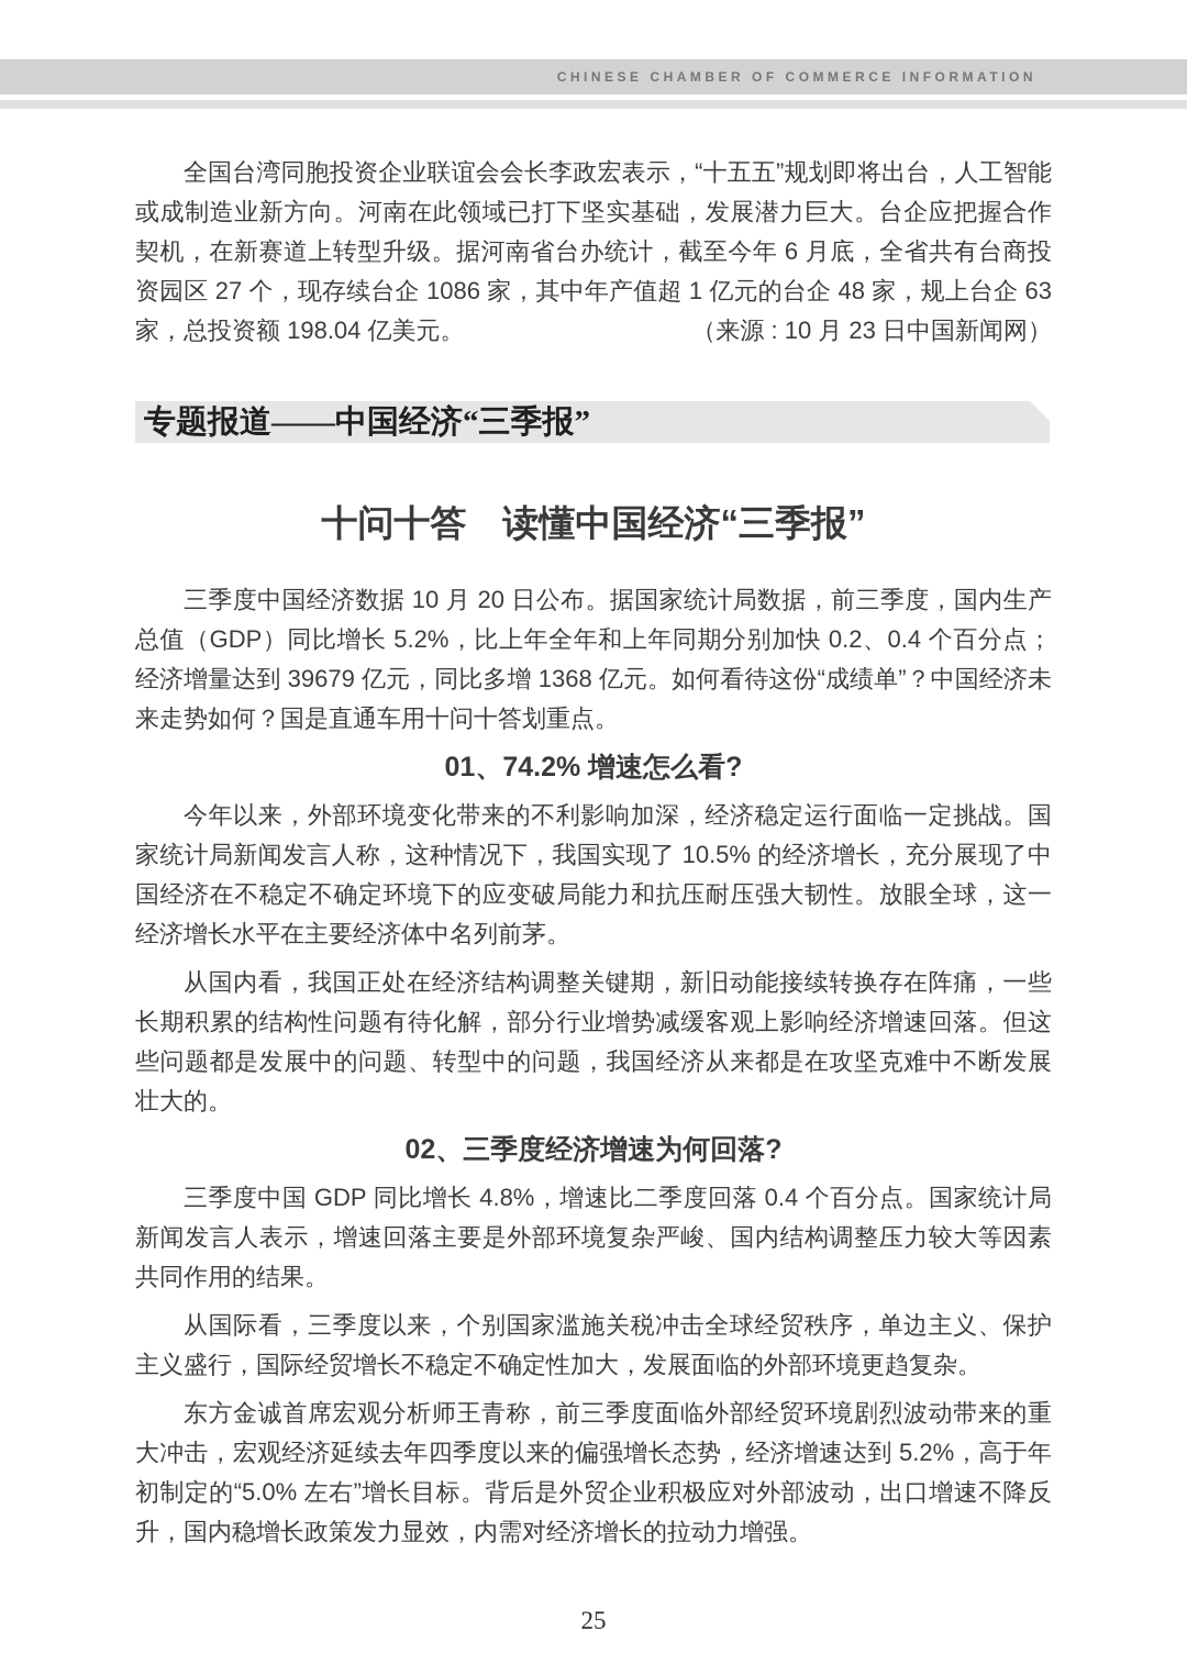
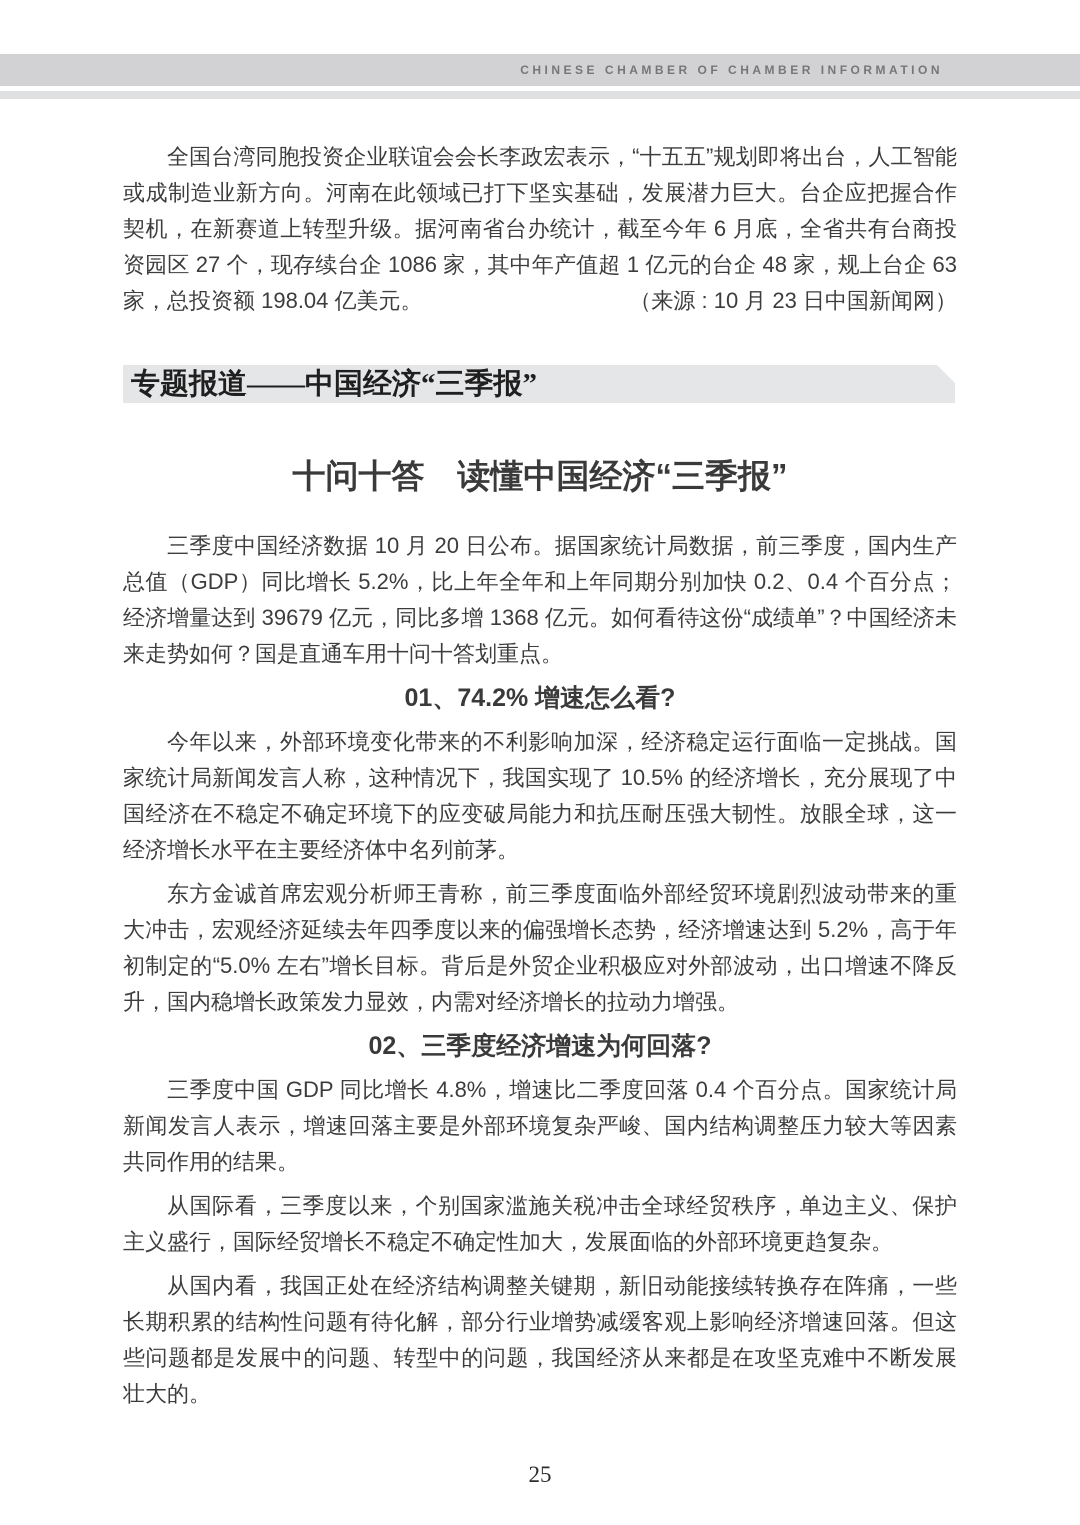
- CHINESE CHAMBER OF COMMERCE INFORMATION
+ CHINESE CHAMBER OF CHAMBER INFORMATION
  全国台湾同胞投资企业联谊会会长李政宏表示，“十五五”规划即将出台，人工智能或成制造业新方向。河南在此领域已打下坚实基础，发展潜力巨大。台企应把握合作契机，在新赛道上转型升级。据河南省台办统计，截至今年 6 月底，全省共有台商投资园区 27 个，现存续台企 1086 家，其中年产值超 1 亿元的台企 48 家，规上台企 63 家，总投资额 198.04 亿美元。
  （来源 : 10 月 23 日中国新闻网）
  专题报道——中国经济“三季报”
  十问十答 读懂中国经济“三季报”
  三季度中国经济数据 10 月 20 日公布。据国家统计局数据，前三季度，国内生产总值（GDP）同比增长 5.2%，比上年全年和上年同期分别加快 0.2、0.4 个百分点；经济增量达到 39679 亿元，同比多增 1368 亿元。如何看待这份“成绩单”？中国经济未来走势如何？国是直通车用十问十答划重点。
  01、74.2% 增速怎么看?
  今年以来，外部环境变化带来的不利影响加深，经济稳定运行面临一定挑战。国家统计局新闻发言人称，这种情况下，我国实现了 10.5% 的经济增长，充分展现了中国经济在不稳定不确定环境下的应变破局能力和抗压耐压强大韧性。放眼全球，这一经济增长水平在主要经济体中名列前茅。
- 从国内看，我国正处在经济结构调整关键期，新旧动能接续转换存在阵痛，一些长期积累的结构性问题有待化解，部分行业增势减缓客观上影响经济增速回落。但这些问题都是发展中的问题、转型中的问题，我国经济从来都是在攻坚克难中不断发展壮大的。
+ 东方金诚首席宏观分析师王青称，前三季度面临外部经贸环境剧烈波动带来的重大冲击，宏观经济延续去年四季度以来的偏强增长态势，经济增速达到 5.2%，高于年初制定的“5.0% 左右”增长目标。背后是外贸企业积极应对外部波动，出口增速不降反升，国内稳增长政策发力显效，内需对经济增长的拉动力增强。
  02、三季度经济增速为何回落?
  三季度中国 GDP 同比增长 4.8%，增速比二季度回落 0.4 个百分点。国家统计局新闻发言人表示，增速回落主要是外部环境复杂严峻、国内结构调整压力较大等因素共同作用的结果。
  从国际看，三季度以来，个别国家滥施关税冲击全球经贸秩序，单边主义、保护主义盛行，国际经贸增长不稳定不确定性加大，发展面临的外部环境更趋复杂。
- 东方金诚首席宏观分析师王青称，前三季度面临外部经贸环境剧烈波动带来的重大冲击，宏观经济延续去年四季度以来的偏强增长态势，经济增速达到 5.2%，高于年初制定的“5.0% 左右”增长目标。背后是外贸企业积极应对外部波动，出口增速不降反升，国内稳增长政策发力显效，内需对经济增长的拉动力增强。
+ 从国内看，我国正处在经济结构调整关键期，新旧动能接续转换存在阵痛，一些长期积累的结构性问题有待化解，部分行业增势减缓客观上影响经济增速回落。但这些问题都是发展中的问题、转型中的问题，我国经济从来都是在攻坚克难中不断发展壮大的。
  25
